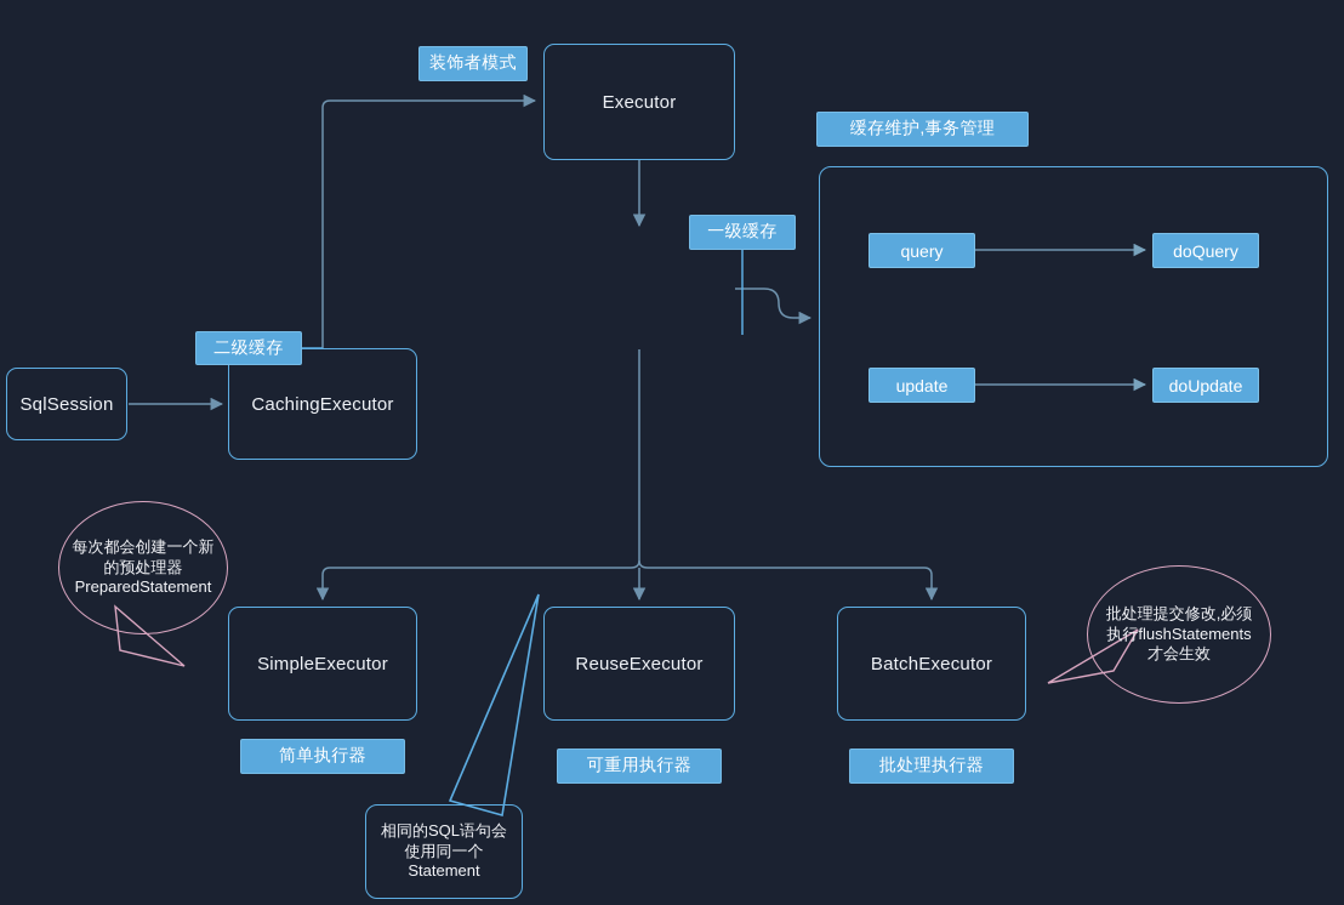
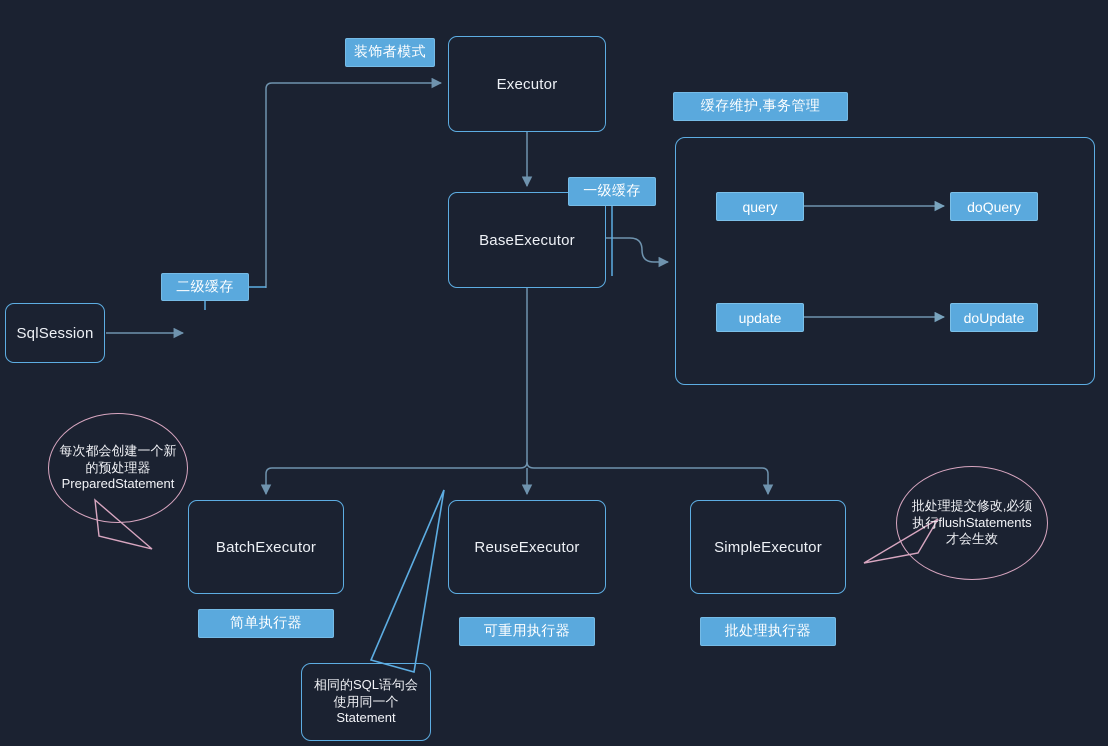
  SqlSession
- CachingExecutor
  Executor
+ BaseExecutor
- SimpleExecutor
+ BatchExecutor
  ReuseExecutor
- BatchExecutor
+ SimpleExecutor
  query
  doQuery
  update
  doUpdate
  装饰者模式
  二级缓存
  一级缓存
  缓存维护,事务管理
  简单执行器
  可重用执行器
  批处理执行器
  每次都会创建一个新的预处理器PreparedStatement
  批处理提交修改,必须执行flushStatements才会生效
  相同的SQL语句会使用同一个Statement
